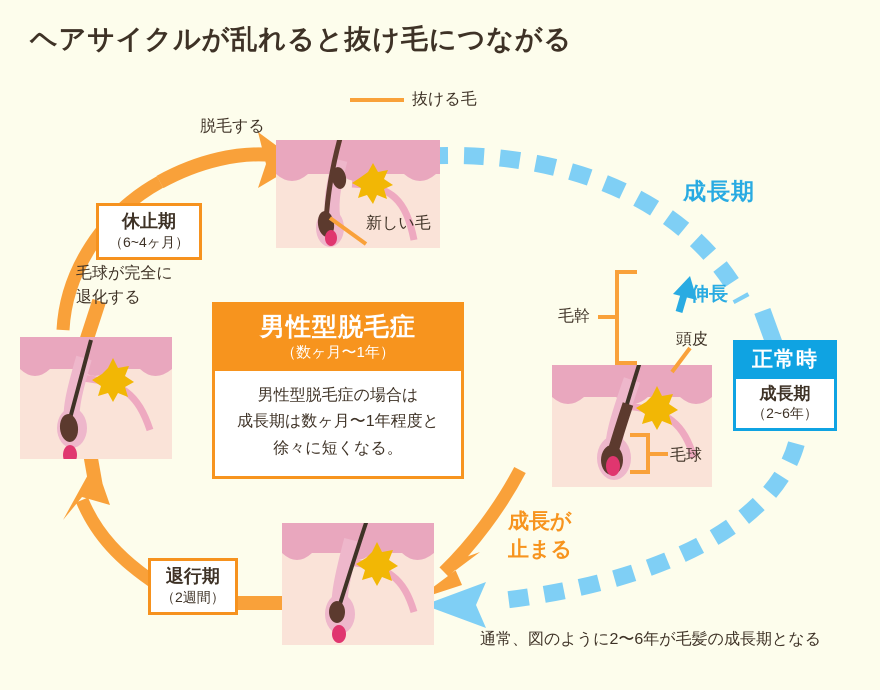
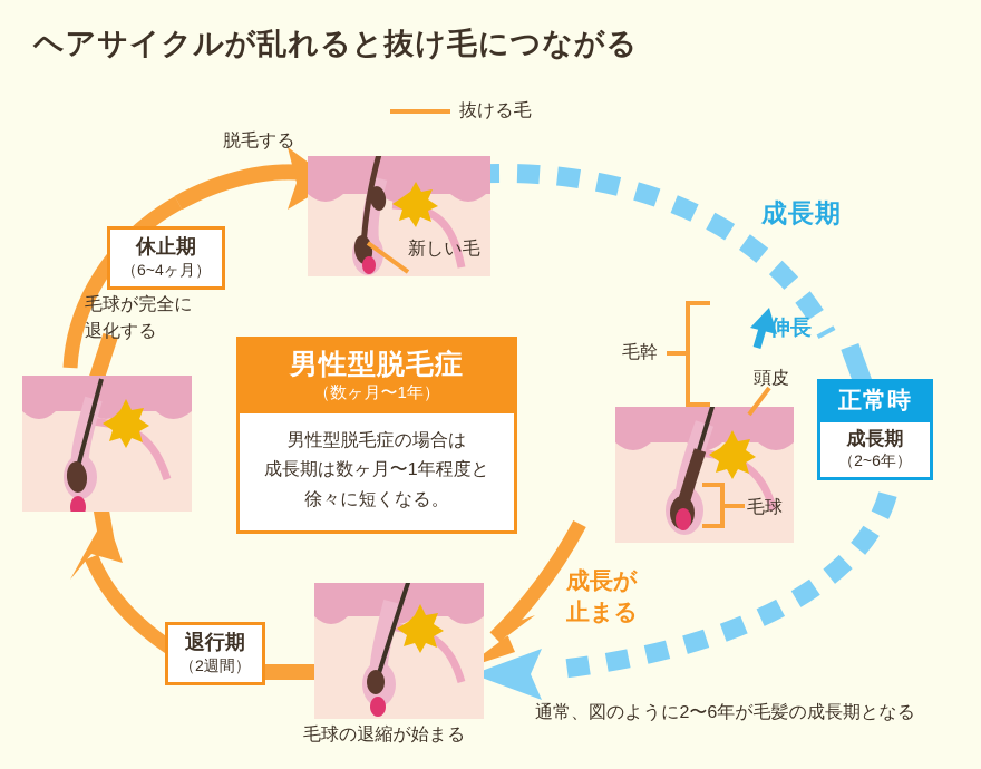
  ヘアサイクルが乱れると抜け毛につながる
  脱毛する
  抜ける毛
  新しい毛
  毛幹
  頭皮
  毛球
  伸長
  成長期
  成長が
  止まる
  毛球が完全に
  退化する
+ 毛球の退縮が始まる
  通常、図のように2〜6年が毛髪の成長期となる
  休止期
  （6~4ヶ月）
  退行期
  （2週間）
  男性型脱毛症
  （数ヶ月〜1年）
  男性型脱毛症の場合は
  成長期は数ヶ月〜1年程度と
  徐々に短くなる。
  正常時
  成長期
  （2~6年）
